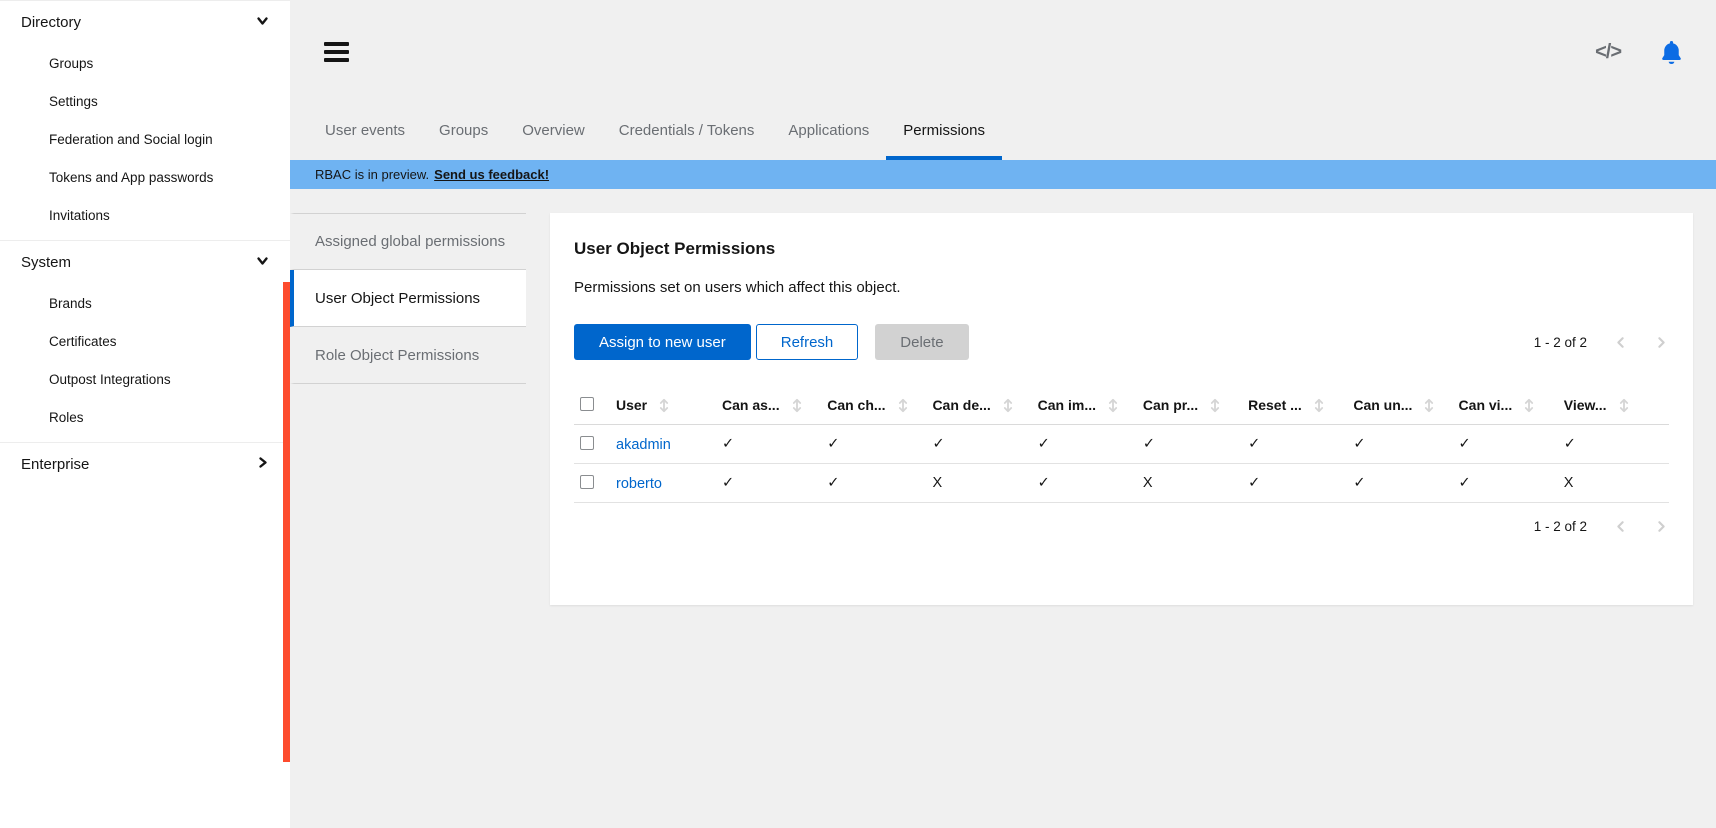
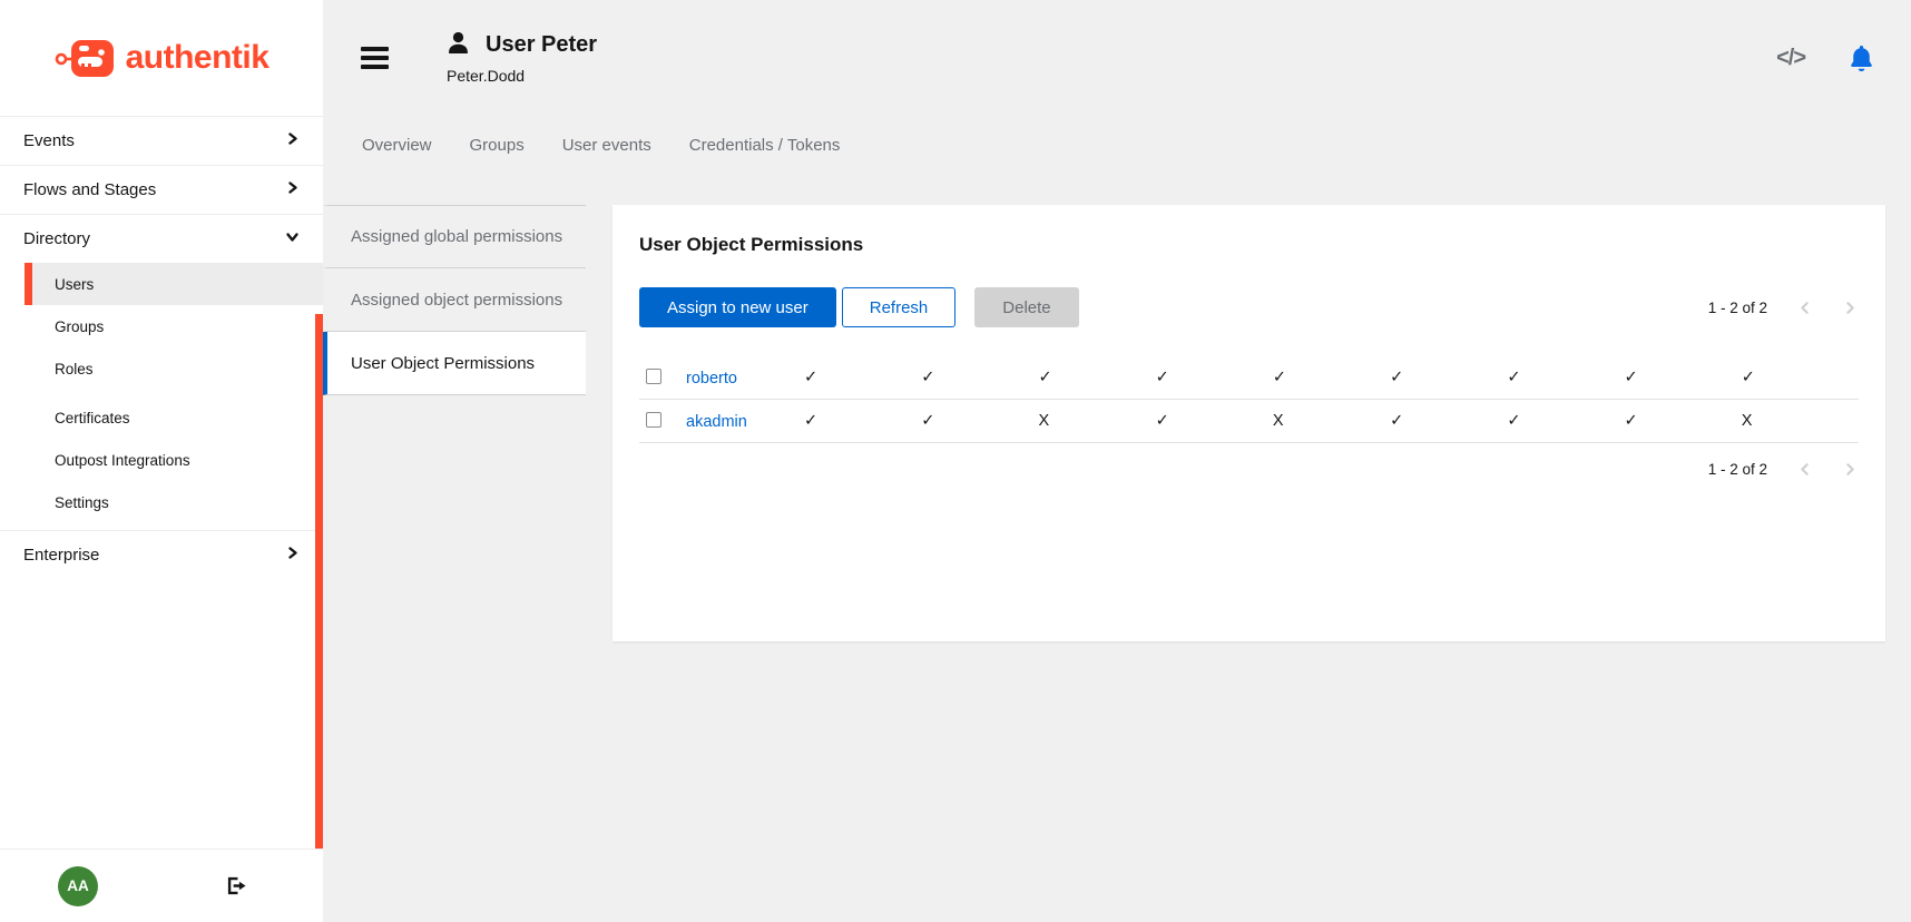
+ authentik
+ Events
+ Flows and Stages
  Directory
+ Users
  Groups
- Settings
+ Roles
- Federation and Social login
- Tokens and App passwords
- Invitations
- System
- Brands
  Certificates
  Outpost Integrations
- Roles
+ Settings
  Enterprise
+ AA
+ User Peter
+ Peter.Dodd
  </>
- User events
+ Overview
  Groups
- Overview
+ User events
  Credentials / Tokens
- Applications
- Permissions
- RBAC is in preview.
- Send us feedback!
  Assigned global permissions
+ Assigned object permissions
  User Object Permissions
- Role Object Permissions
  User Object Permissions
- Permissions set on users which affect this object.
  Assign to new user
  Refresh
  Delete
  1 - 2 of 2
- User
- Can as...
- Can ch...
- Can de...
- Can im...
- Can pr...
- Reset ...
- Can un...
- Can vi...
- View...
- akadmin
+ roberto
  ✓
  ✓
  ✓
  ✓
  ✓
  ✓
  ✓
  ✓
  ✓
- roberto
+ akadmin
  ✓
  ✓
  X
  ✓
  X
  ✓
  ✓
  ✓
  X
  1 - 2 of 2
